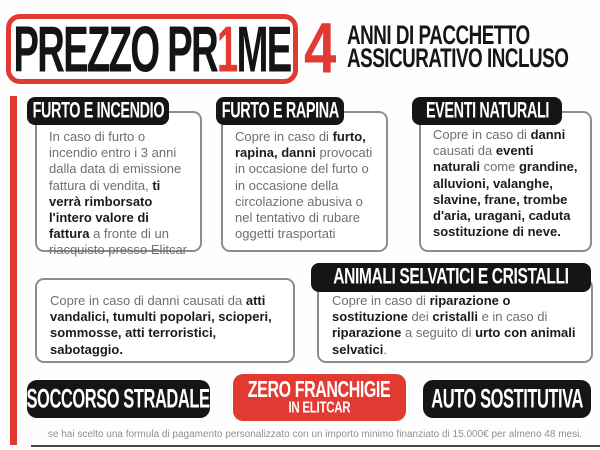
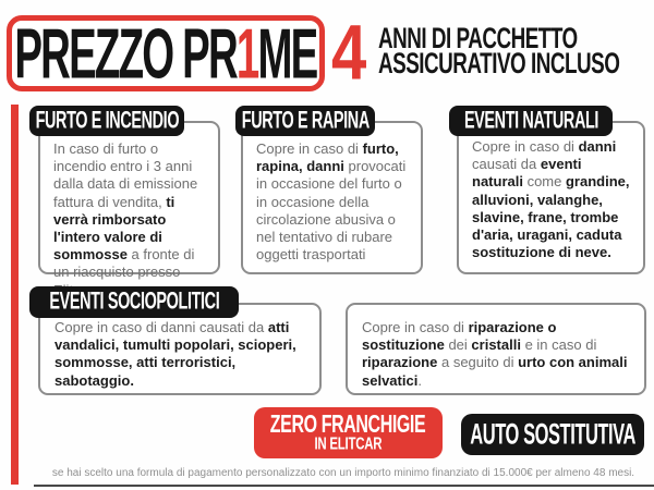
  PREZZO PR1ME
  4
  ANNI DI PACCHETTO
  ASSICURATIVO INCLUSO
- In caso di furto o incendio entro i 3 anni dalla data di emissione fattura di vendita, ti verrà rimborsato l'intero valore di fattura a fronte di un riacquisto presso Elitcar
+ In caso di furto o incendio entro i 3 anni dalla data di emissione fattura di vendita, ti verrà rimborsato l'intero valore di sommosse a fronte di un riacquisto presso
  FURTO E INCENDIO
  Copre in caso di furto, rapina, danni provocati in occasione del furto o in occasione della circolazione abusiva o nel tentativo di rubare oggetti trasportati
  FURTO E RAPINA
  Copre in caso di danni causati da eventi naturali come grandine, alluvioni, valanghe, slavine, frane, trombe d'aria, uragani, caduta sostituzione di neve.
  EVENTI NATURALI
  Copre in caso di danni causati da atti vandalici, tumulti popolari, scioperi, sommosse, atti terroristici, sabotaggio.
+ EVENTI SOCIOPOLITICI
  Copre in caso di riparazione o sostituzione dei cristalli e in caso di riparazione a seguito di urto con animali selvatici.
- ANIMALI SELVATICI E CRISTALLI
- SOCCORSO STRADALE
  ZERO FRANCHIGIE
  IN ELITCAR
  AUTO SOSTITUTIVA
  se hai scelto una formula di pagamento personalizzato con un importo minimo finanziato di 15.000€ per almeno 48 mesi.
